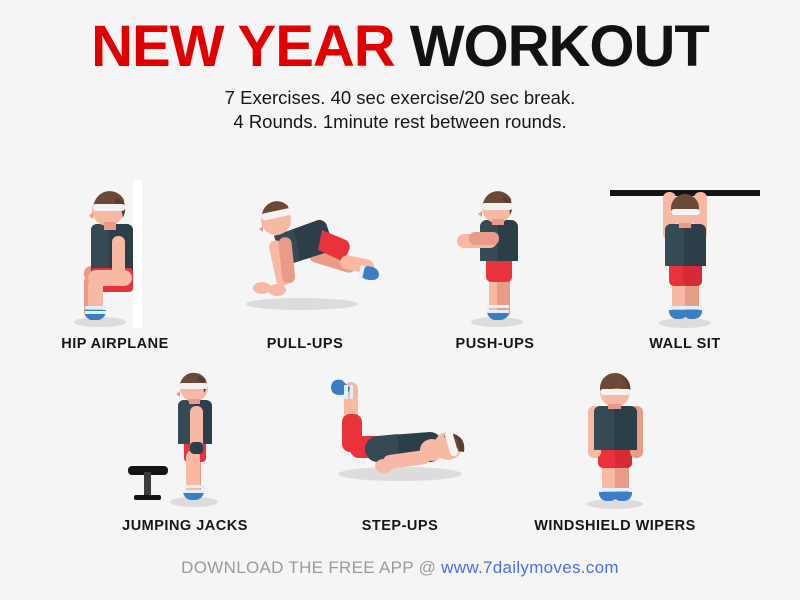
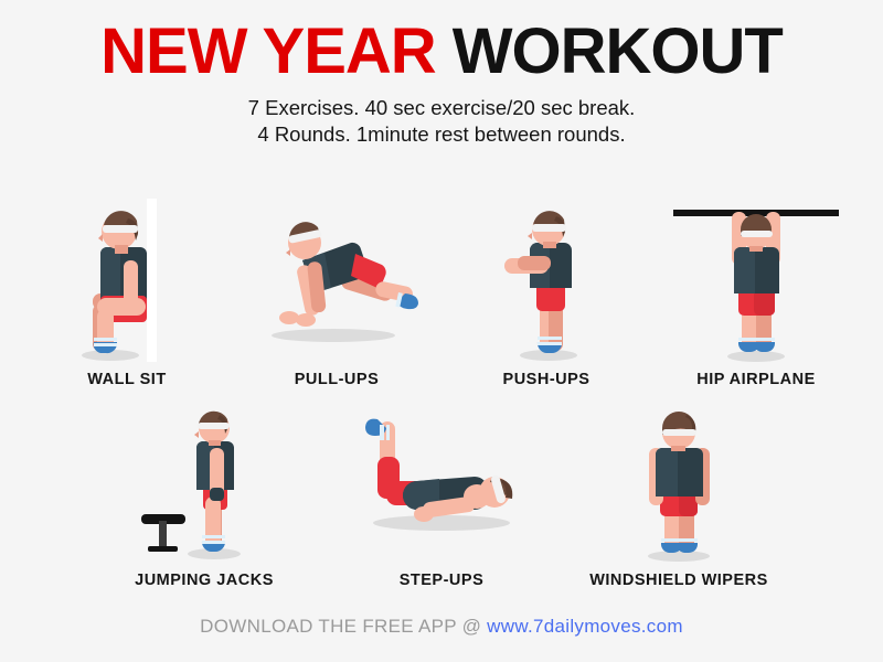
  NEW YEAR WORKOUT
  7 Exercises. 40 sec exercise/20 sec break.
  4 Rounds. 1minute rest between rounds.
- HIP AIRPLANE
+ WALL SIT
  PULL-UPS
  PUSH-UPS
- WALL SIT
+ HIP AIRPLANE
  JUMPING JACKS
  STEP-UPS
  WINDSHIELD WIPERS
  DOWNLOAD THE FREE APP @ www.7dailymoves.com
